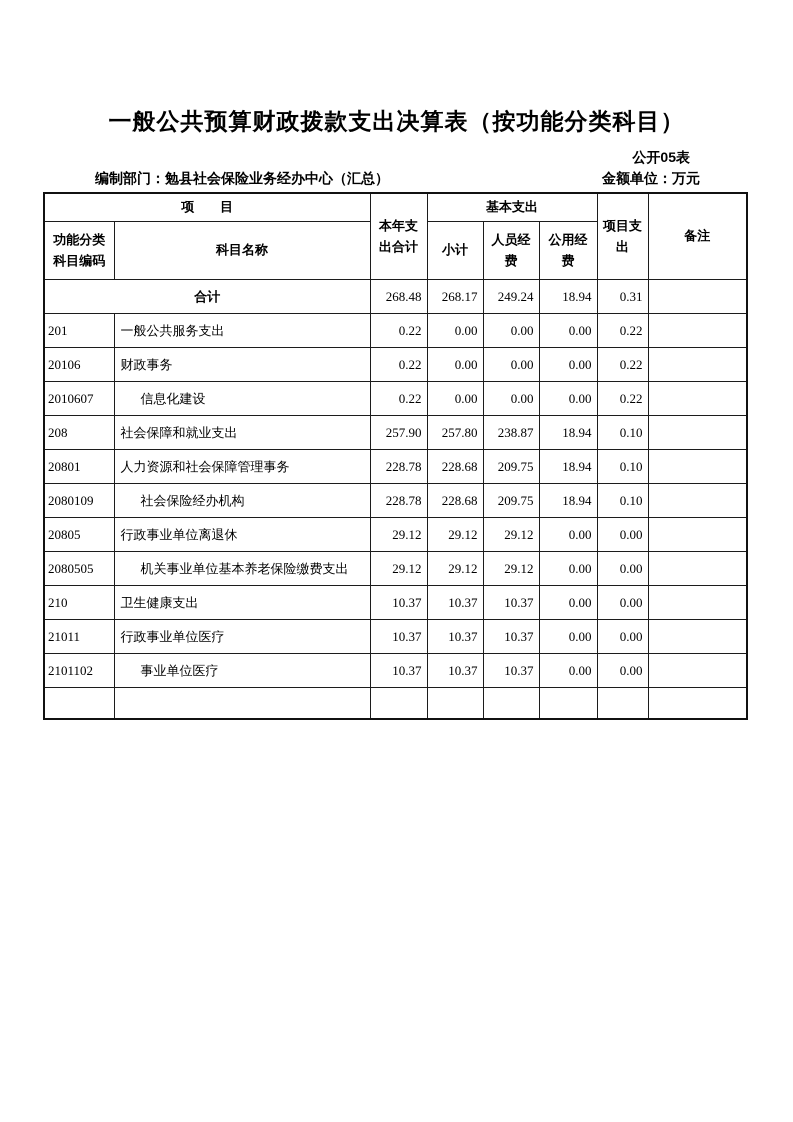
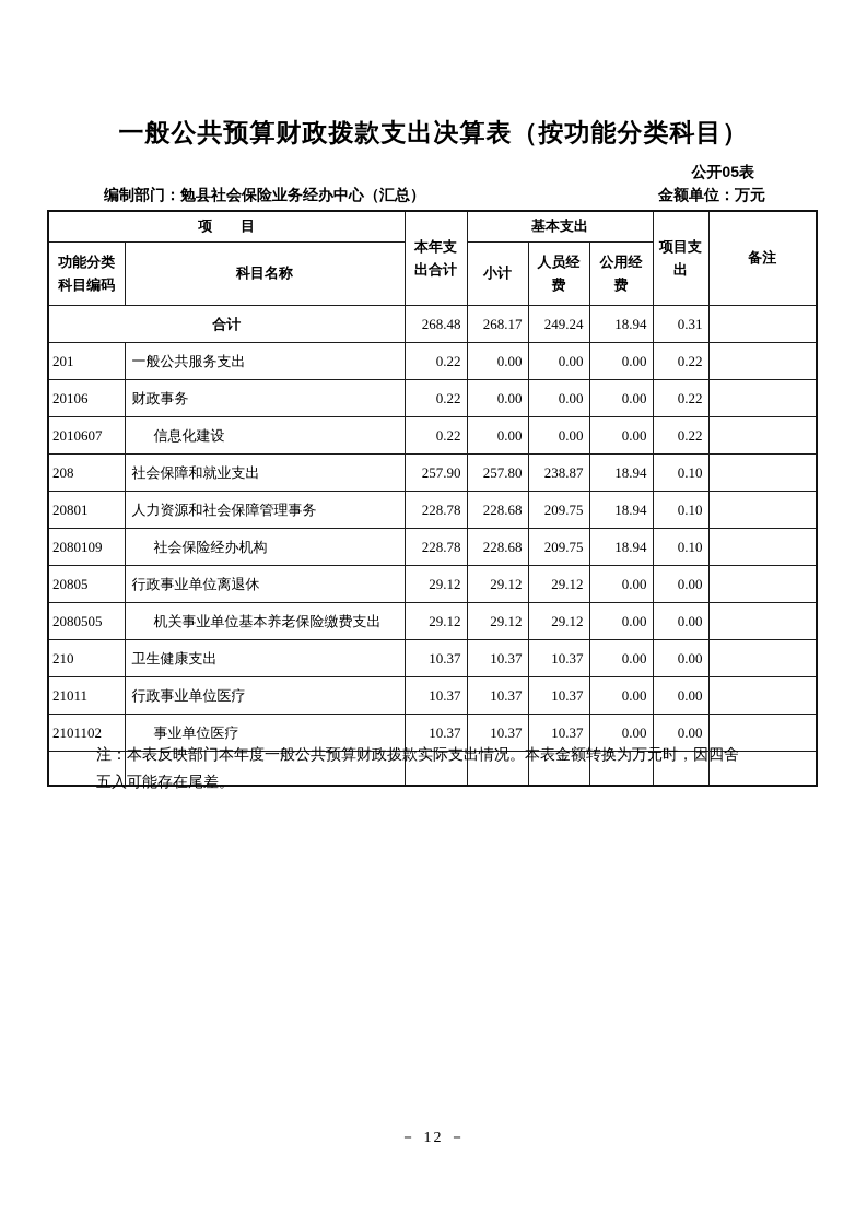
  一般公共预算财政拨款支出决算表（按功能分类科目）
  公开05表
  编制部门：勉县社会保险业务经办中心（汇总）
  金额单位：万元
  项 目	本年支出合计	基本支出	项目支出	备注
  功能分类科目编码	科目名称	小计	人员经费	公用经费
  合计	268.48	268.17	249.24	18.94	0.31
  201	一般公共服务支出	0.22	0.00	0.00	0.00	0.22
  20106	财政事务	0.22	0.00	0.00	0.00	0.22
  2010607	信息化建设	0.22	0.00	0.00	0.00	0.22
  208	社会保障和就业支出	257.90	257.80	238.87	18.94	0.10
  20801	人力资源和社会保障管理事务	228.78	228.68	209.75	18.94	0.10
  2080109	社会保险经办机构	228.78	228.68	209.75	18.94	0.10
  20805	行政事业单位离退休	29.12	29.12	29.12	0.00	0.00
  2080505	机关事业单位基本养老保险缴费支出	29.12	29.12	29.12	0.00	0.00
  210	卫生健康支出	10.37	10.37	10.37	0.00	0.00
  21011	行政事业单位医疗	10.37	10.37	10.37	0.00	0.00
  2101102	事业单位医疗	10.37	10.37	10.37	0.00	0.00
+ 注：本表反映部门本年度一般公共预算财政拨款实际支出情况。本表金额转换为万元时，因四舍
+ 五入可能存在尾差。
+ － 12 －
